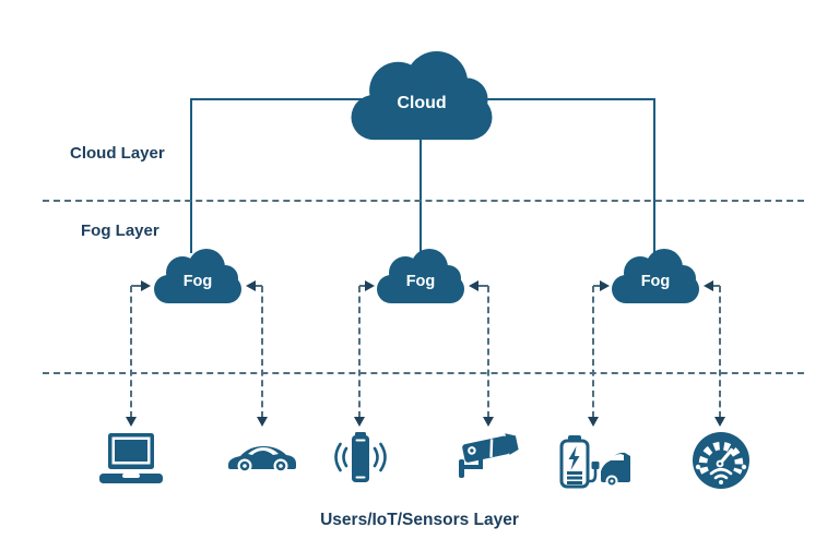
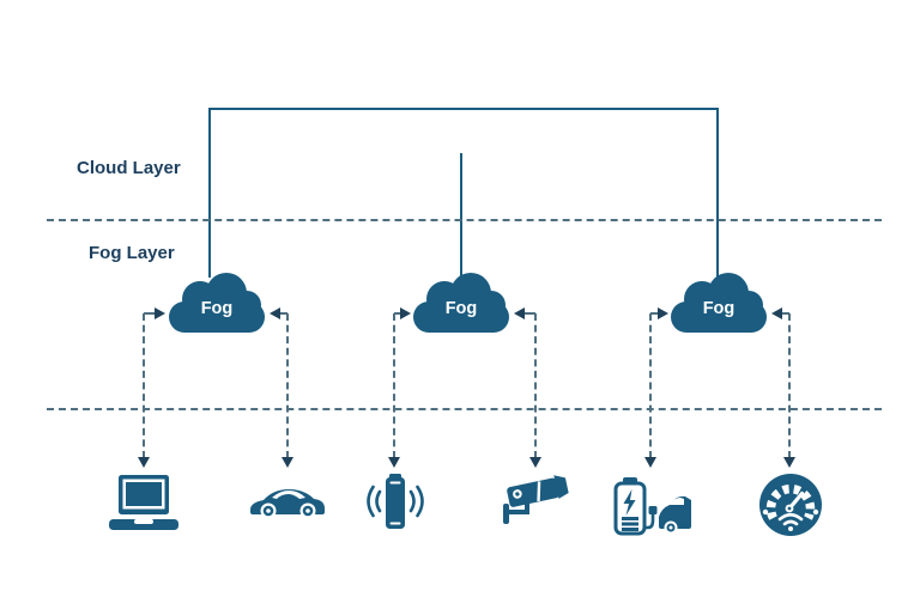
  Cloud Layer
  Fog Layer
- Users/IoT/Sensors Layer
- Cloud
  Fog
  Fog
  Fog
